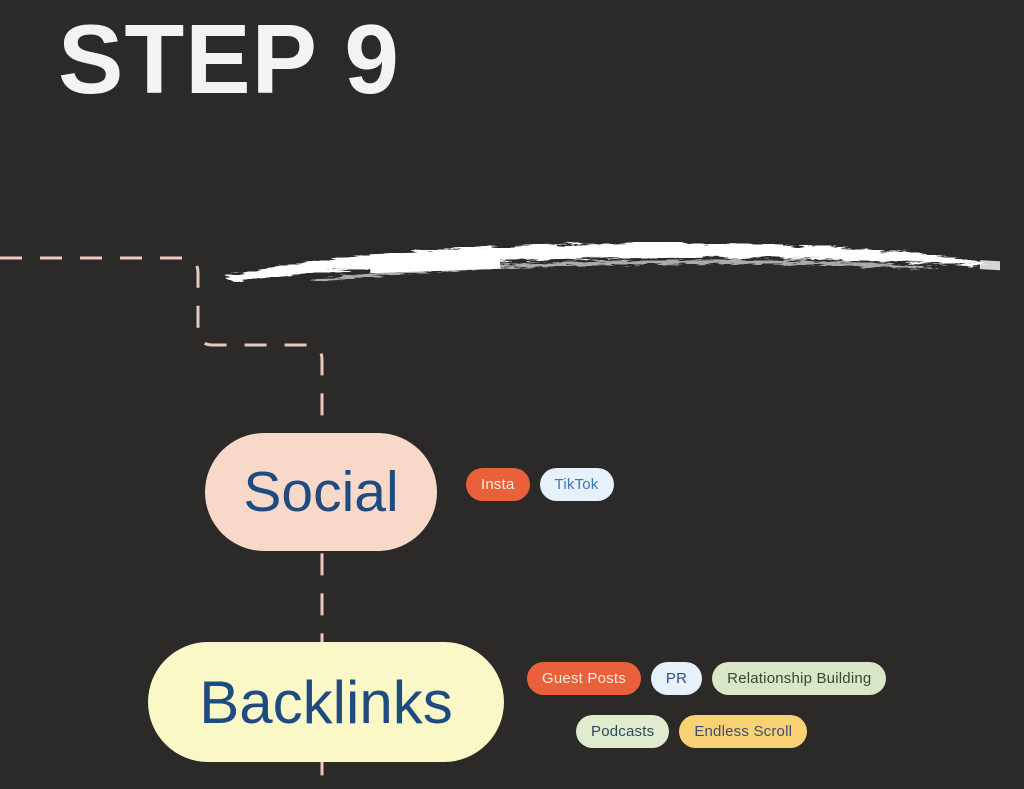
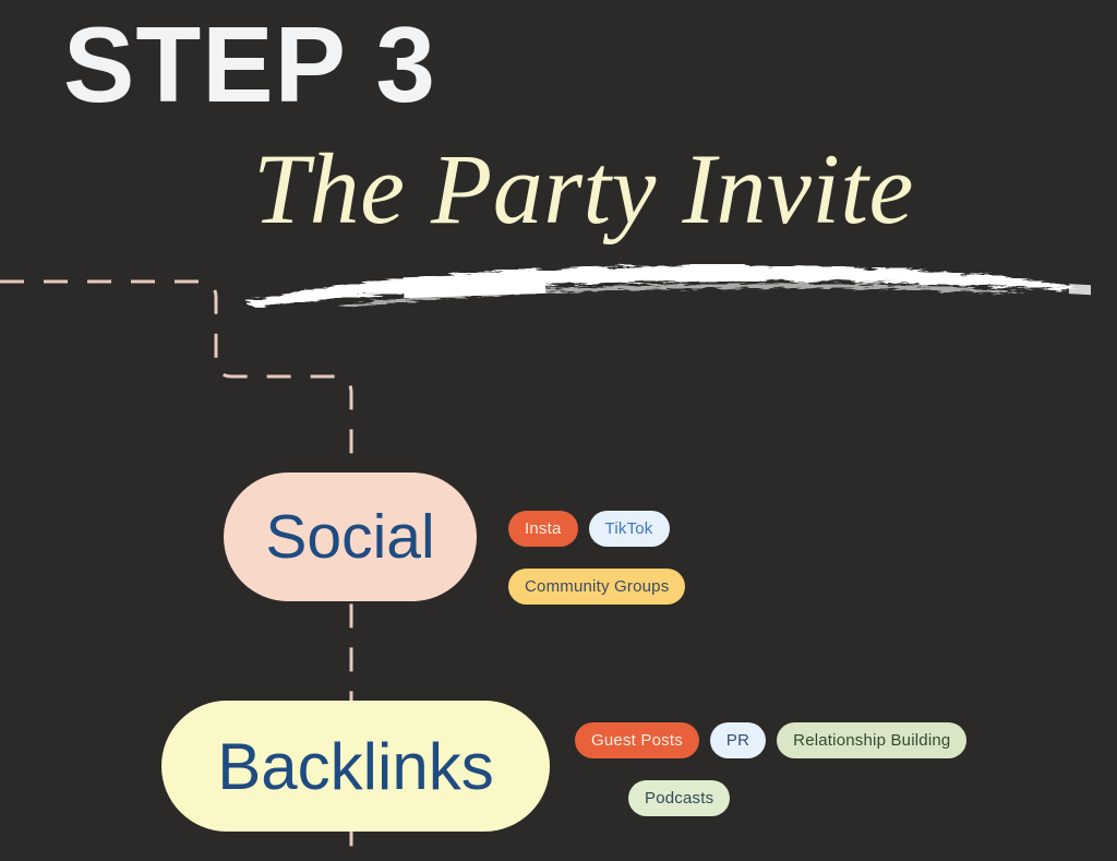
- STEP 9
+ STEP 3
+ The Party Invite
  Social
  Insta
  TikTok
+ Community Groups
  Backlinks
  Guest Posts
  PR
  Relationship Building
  Podcasts
- Endless Scroll
